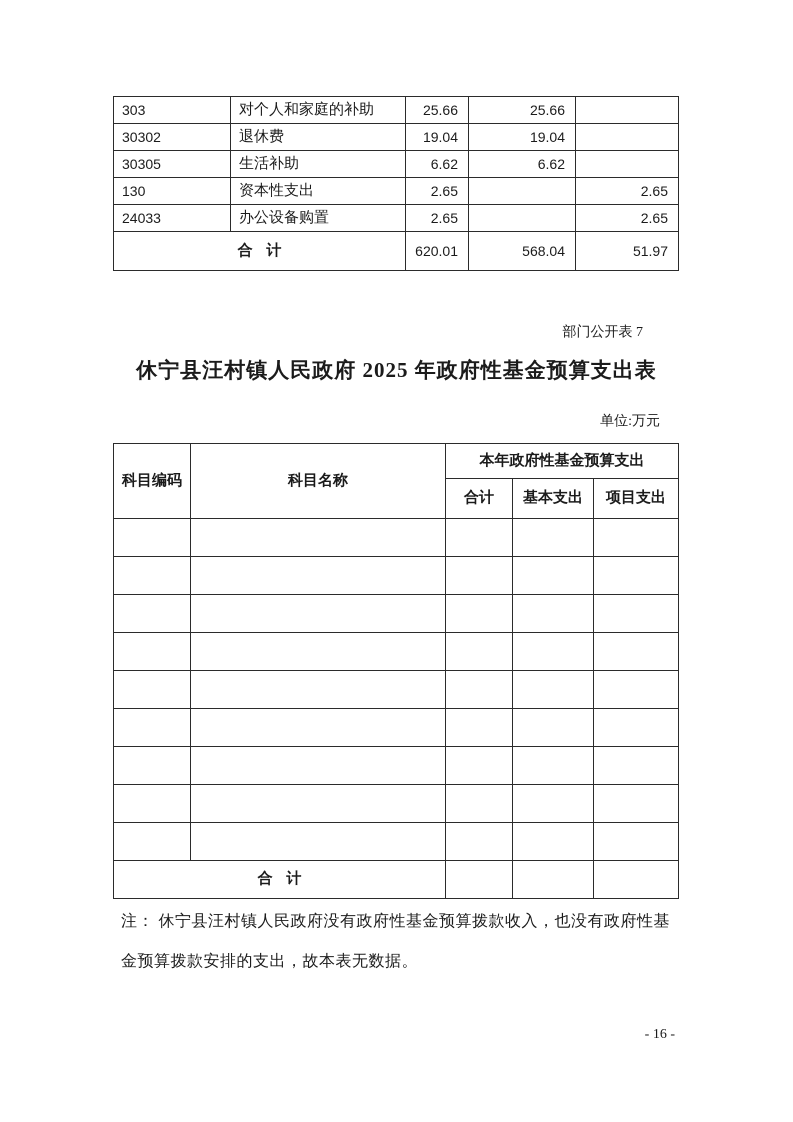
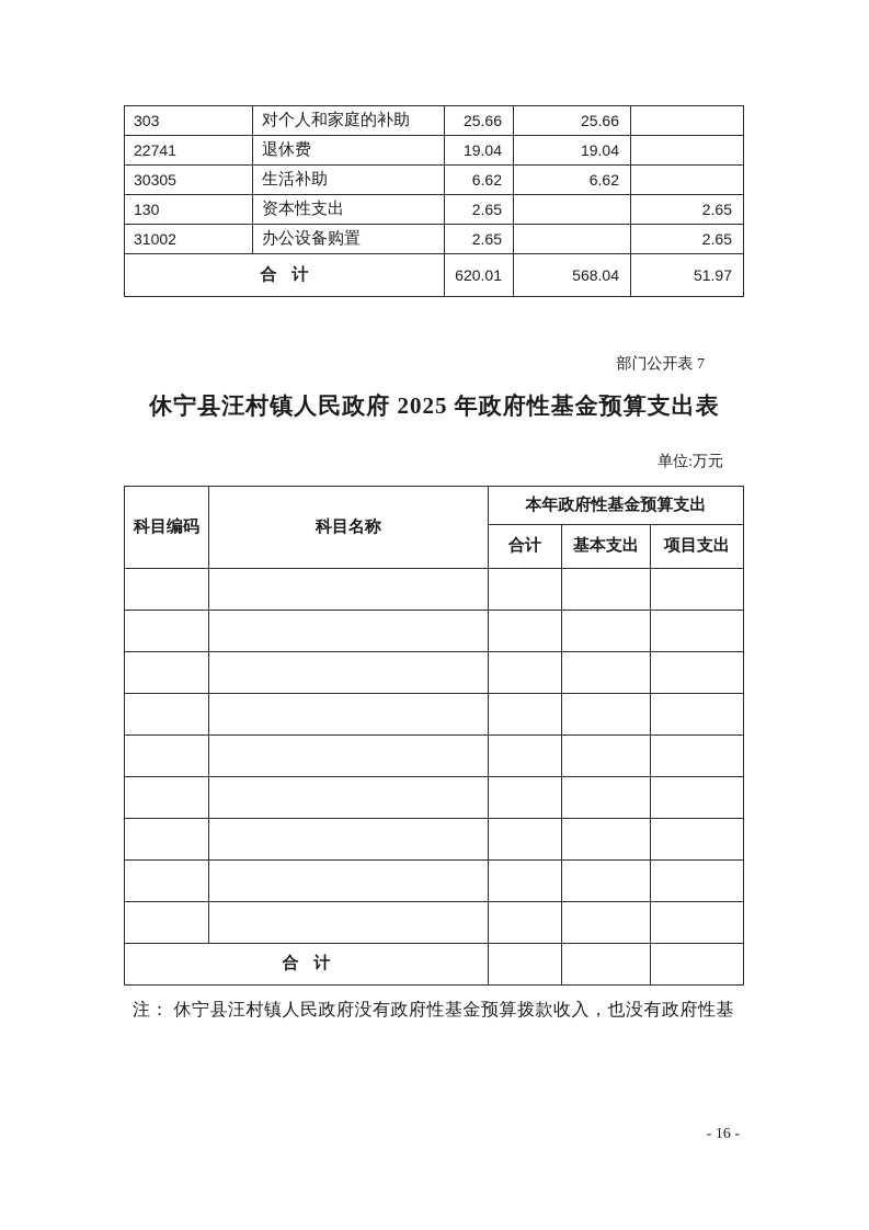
  303	对个人和家庭的补助	25.66	25.66
- 30302	退休费	19.04	19.04
+ 22741	退休费	19.04	19.04
  30305	生活补助	6.62	6.62
  130	资本性支出	2.65		2.65
- 24033	办公设备购置	2.65		2.65
+ 31002	办公设备购置	2.65		2.65
  合 计	620.01	568.04	51.97
  部门公开表 7
  休宁县汪村镇人民政府 2025 年政府性基金预算支出表
  单位:万元
  科目编码	科目名称	本年政府性基金预算支出
  合计	基本支出	项目支出
  合 计
  注： 休宁县汪村镇人民政府没有政府性基金预算拨款收入，也没有政府性基
- 金预算拨款安排的支出，故本表无数据。
  - 16 -
